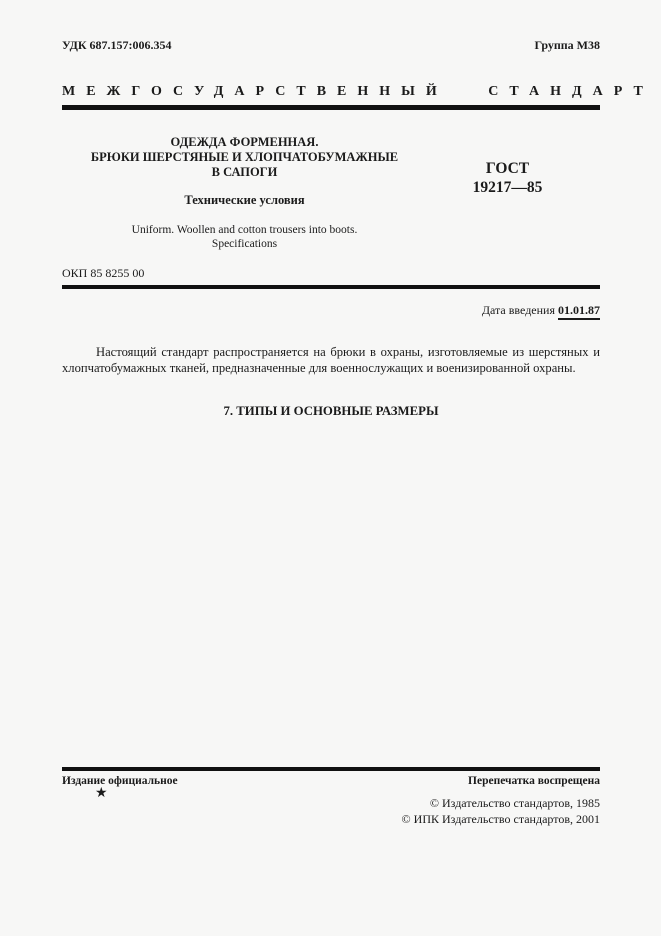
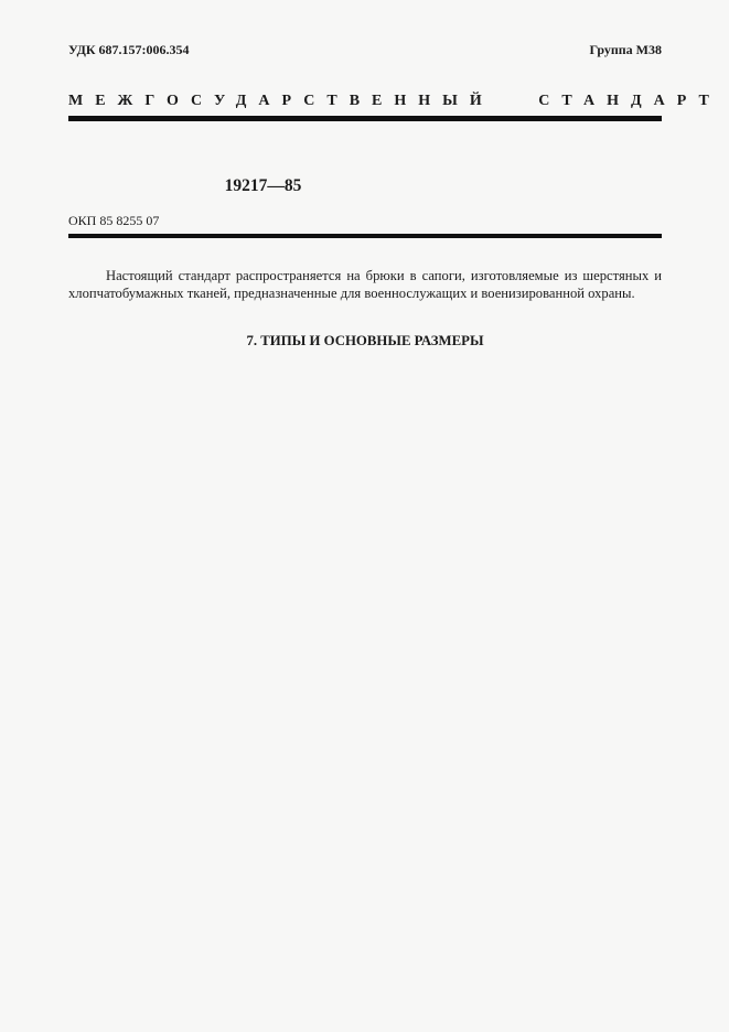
  УДК 687.157:006.354
  Группа М38
  МЕЖГОСУДАРСТВЕННЫЙ СТАНДАРТ
- ОДЕЖДА ФОРМЕННАЯ.
- БРЮКИ ШЕРСТЯНЫЕ И ХЛОПЧАТОБУМАЖНЫЕ
- В САПОГИ
- Технические условия
- Uniform. Woollen and cotton trousers into boots.
- Specifications
- ГОСТ
  19217—85
- ОКП 85 8255 00
+ ОКП 85 8255 07
- Дата введения 01.01.87
- Настоящий стандарт распространяется на брюки в охраны, изготовляемые из шерстяных и хлопчатобумажных тканей, предназначенные для военнослужащих и военизированной охраны.
+ Настоящий стандарт распространяется на брюки в сапоги, изготовляемые из шерстяных и хлопчатобумажных тканей, предназначенные для военнослужащих и военизированной охраны.
  7. ТИПЫ И ОСНОВНЫЕ РАЗМЕРЫ
- Издание официальное
- Перепечатка воспрещена
- ★
- © Издательство стандартов, 1985
- © ИПК Издательство стандартов, 2001
